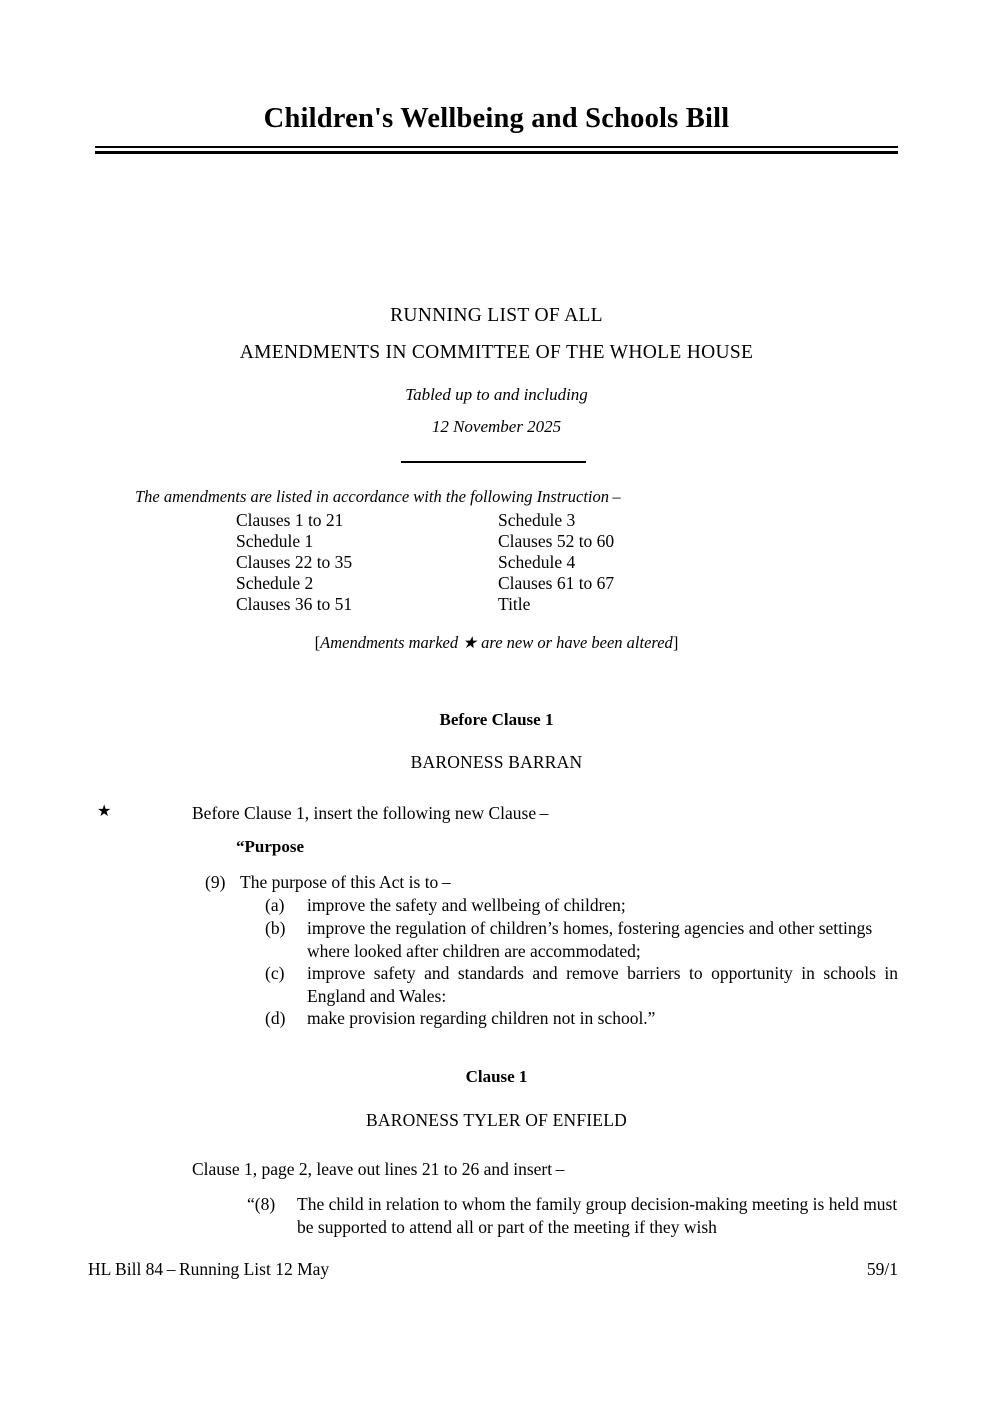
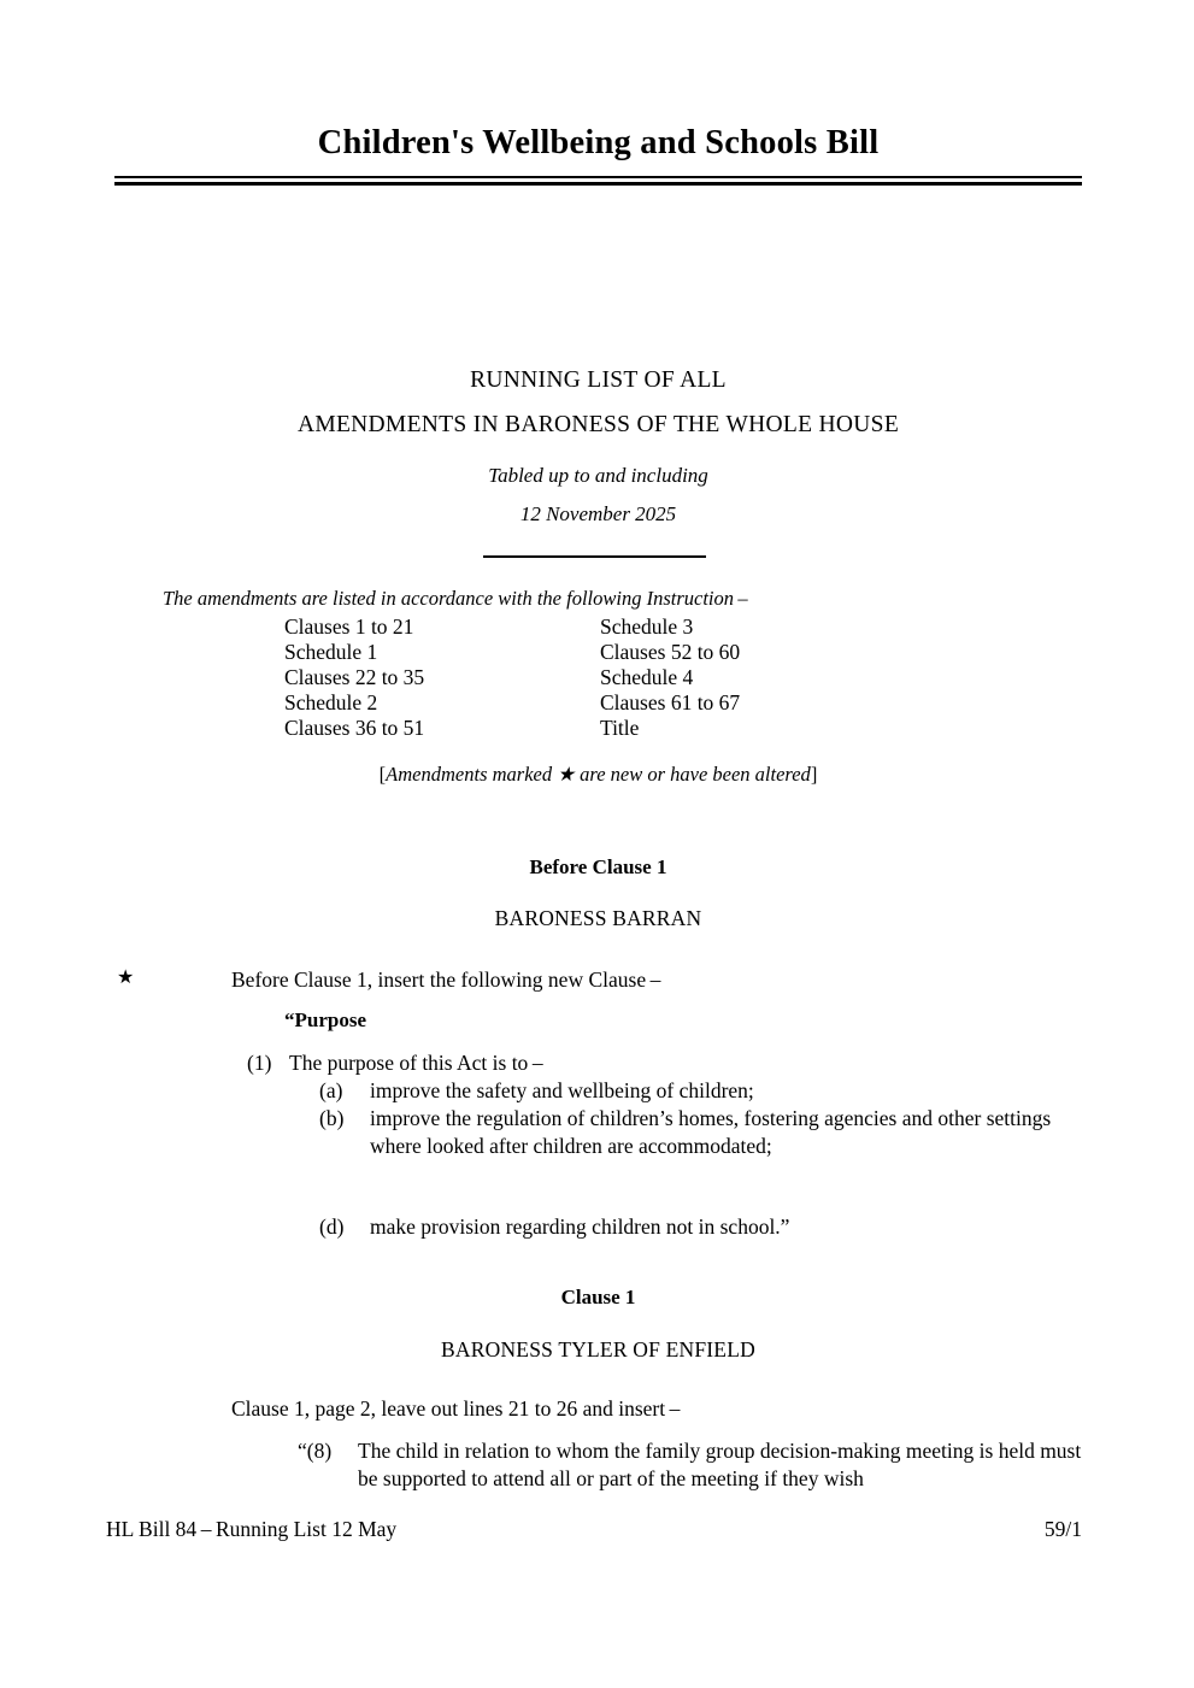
  Children's Wellbeing and Schools Bill
  RUNNING LIST OF ALL
- AMENDMENTS IN COMMITTEE OF THE WHOLE HOUSE
+ AMENDMENTS IN BARONESS OF THE WHOLE HOUSE
  Tabled up to and including
  12 November 2025
  The amendments are listed in accordance with the following Instruction –
  Clauses 1 to 21
  Schedule 3
  Schedule 1
  Clauses 52 to 60
  Clauses 22 to 35
  Schedule 4
  Schedule 2
  Clauses 61 to 67
  Clauses 36 to 51
  Title
  [Amendments marked ★ are new or have been altered]
  Before Clause 1
  BARONESS BARRAN
  ★
  Before Clause 1, insert the following new Clause –
  “Purpose
- (9)
+ (1)
  The purpose of this Act is to –
  (a)
  improve the safety and wellbeing of children;
  (b)
  improve the regulation of children’s homes, fostering agencies and other settings where looked after children are accommodated;
- (c)
- improve safety and standards and remove barriers to opportunity in schools in England and Wales:
  (d)
  make provision regarding children not in school.”
  Clause 1
  BARONESS TYLER OF ENFIELD
  Clause 1, page 2, leave out lines 21 to 26 and insert –
  “(8)
  The child in relation to whom the family group decision-making meeting is held must be supported to attend all or part of the meeting if they wish
  HL Bill 84 – Running List 12 May
  59/1
